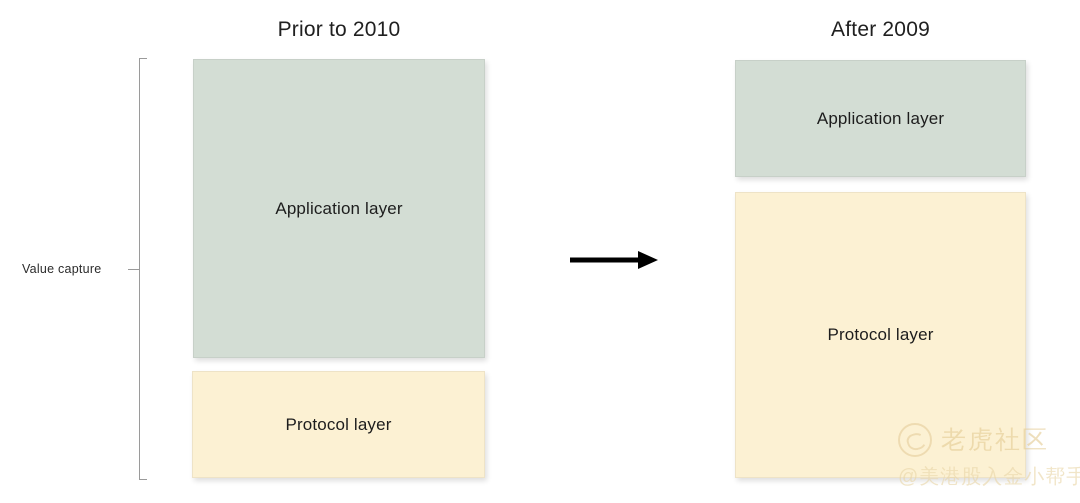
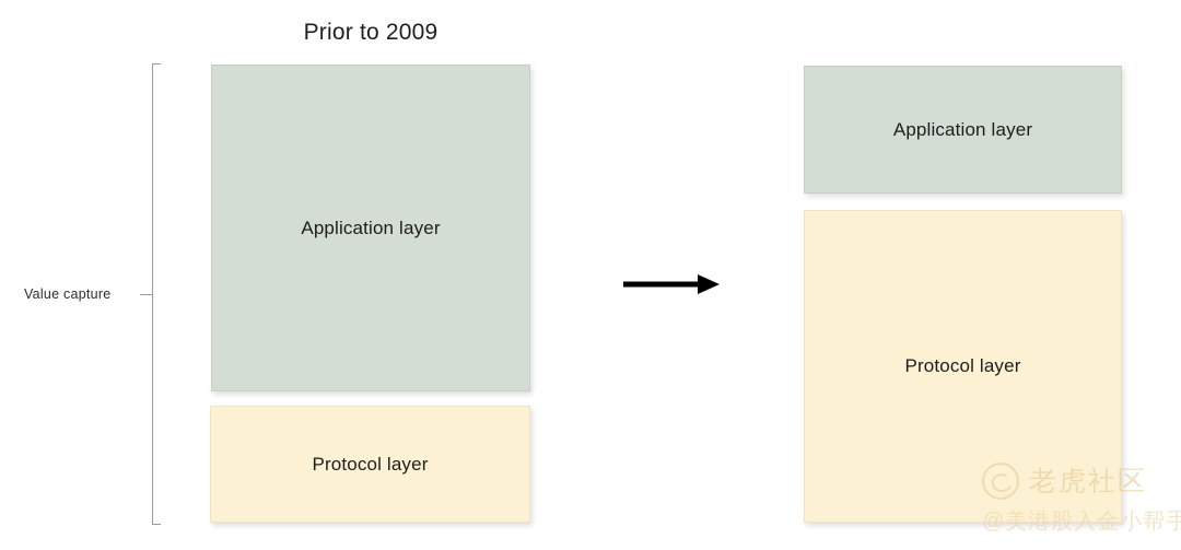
- Prior to 2010
+ Prior to 2009
- After 2009
  Value capture
  Application layer
  Protocol layer
  Application layer
  Protocol layer
  老虎社区
  @美港股入金小帮手
